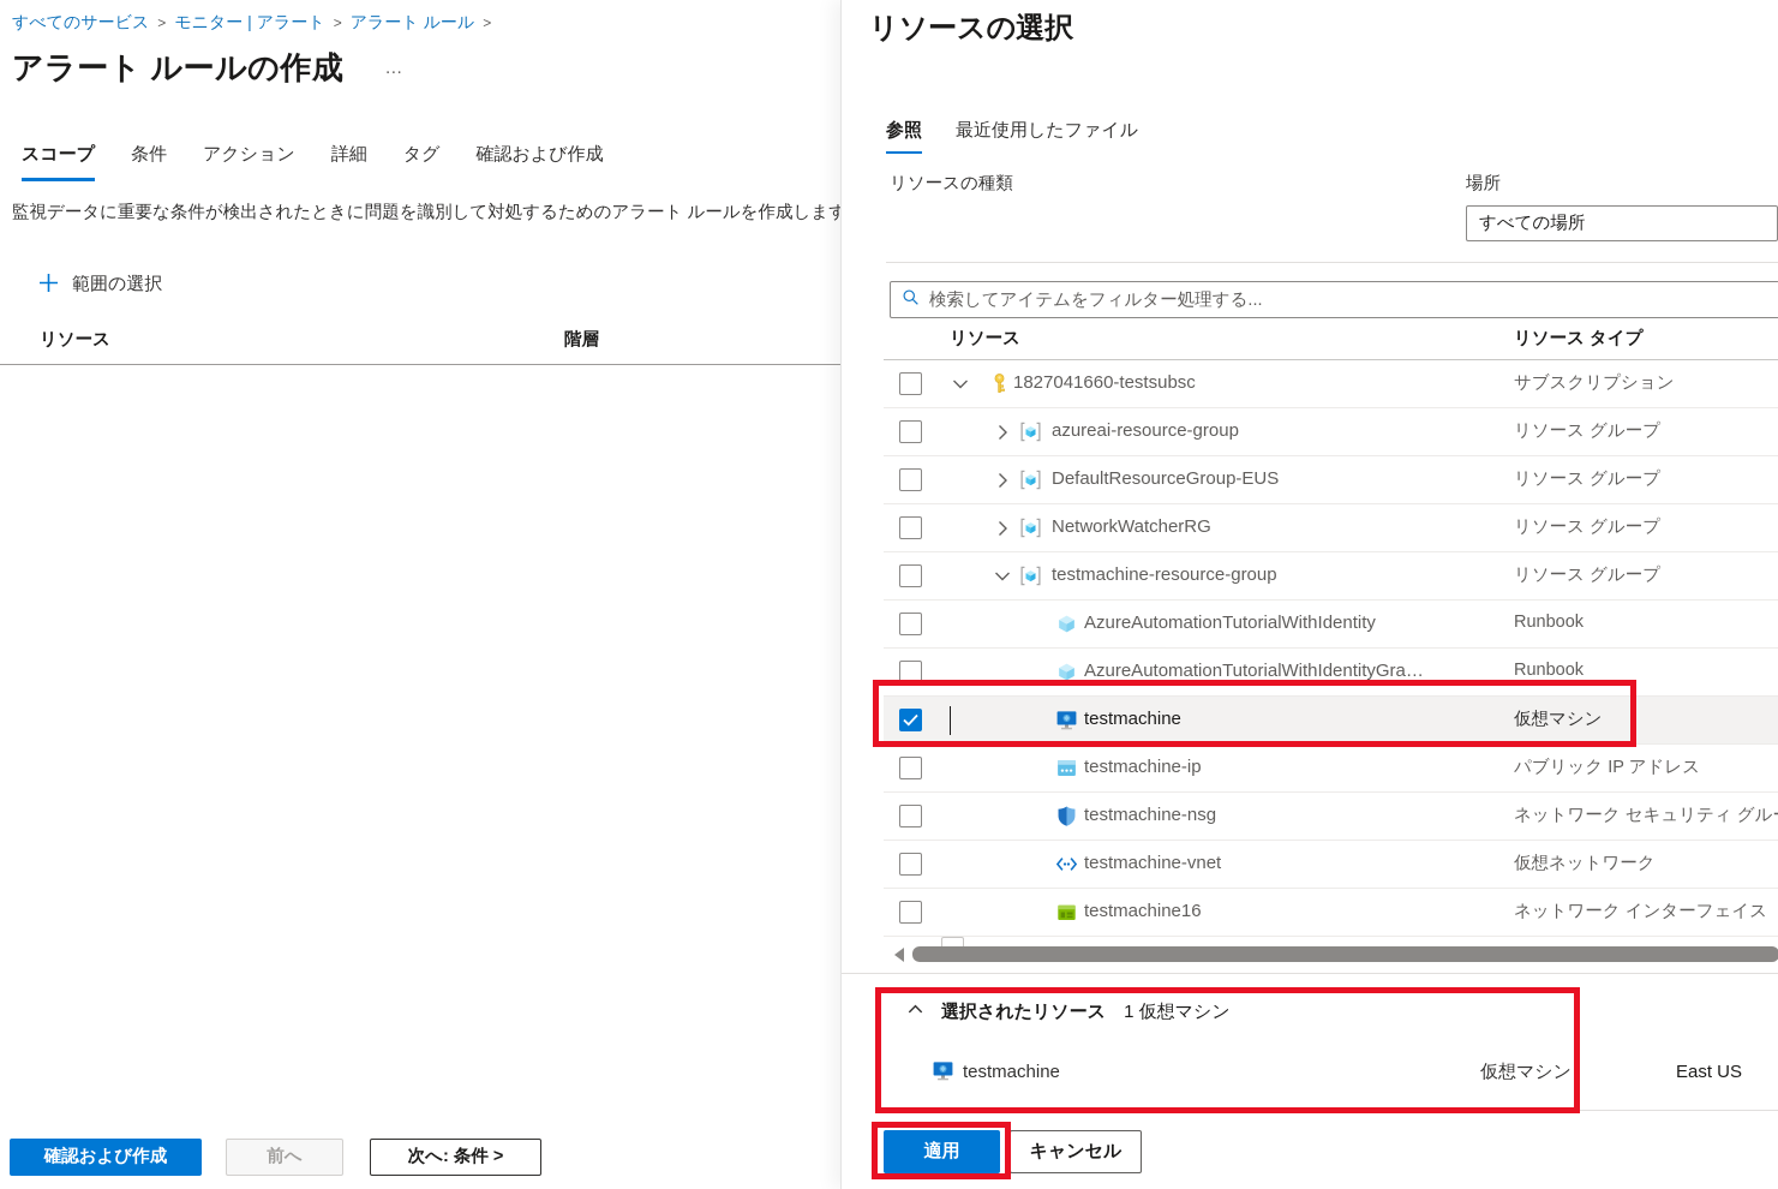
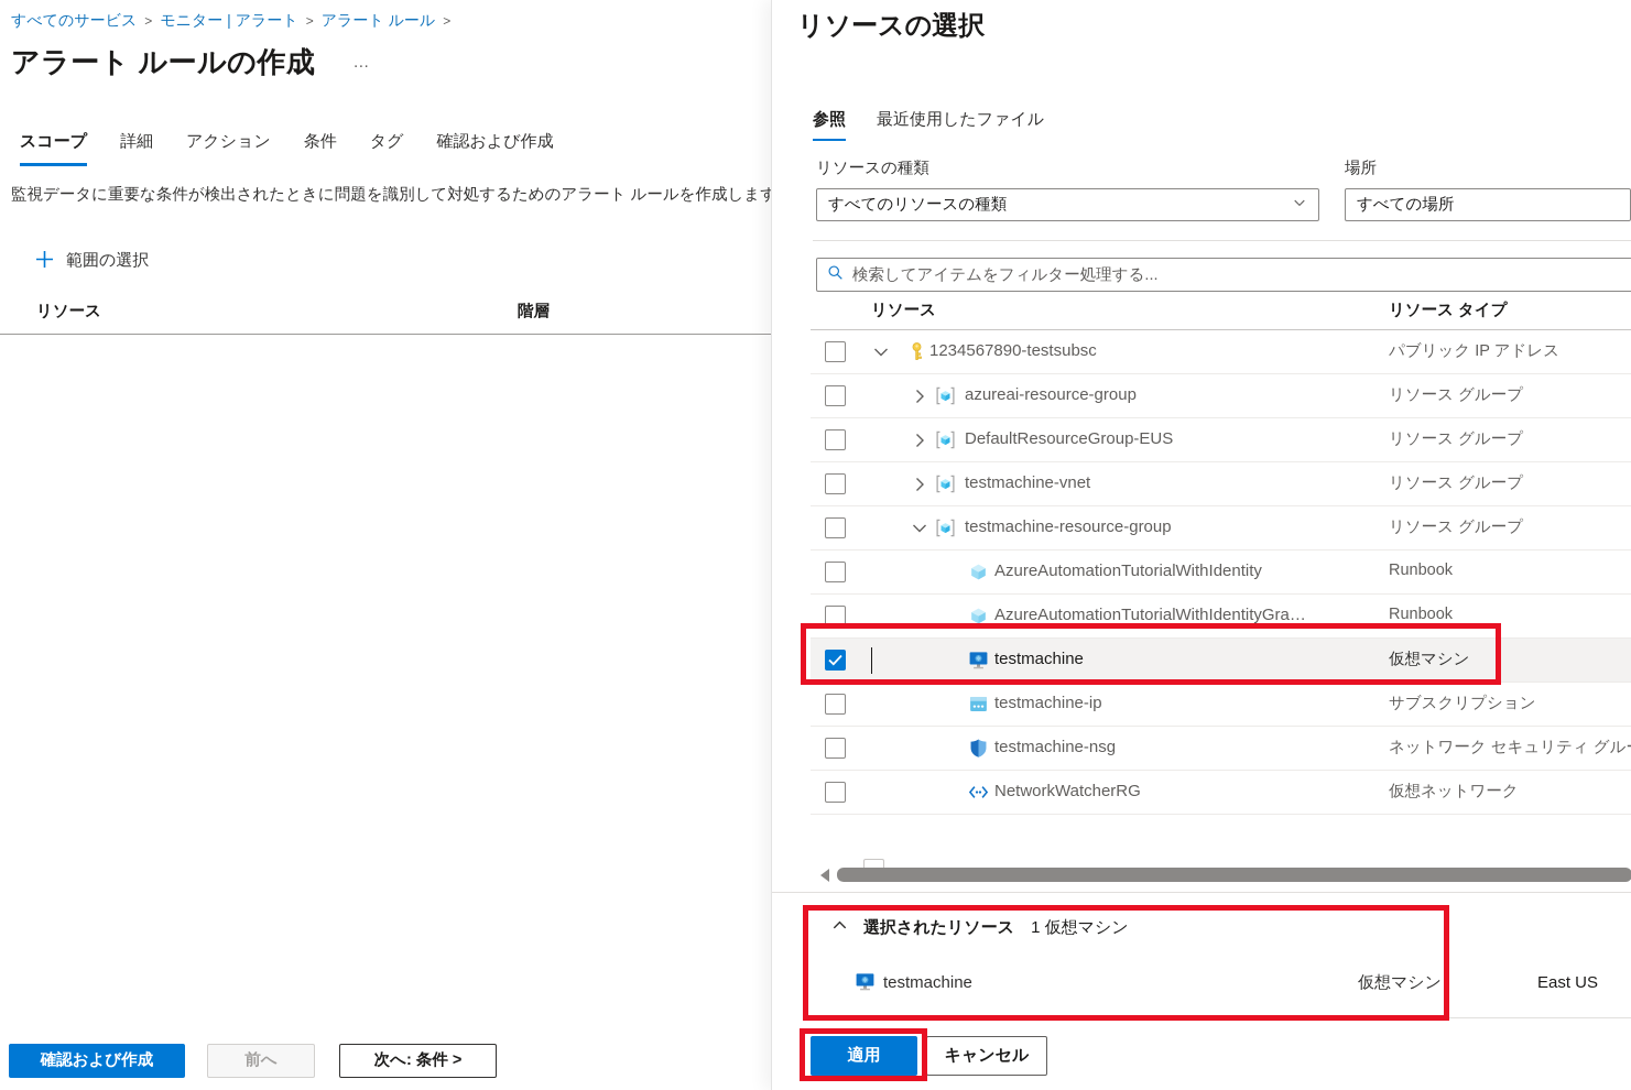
  すべてのサービス > モニター | アラート > アラート ルール >
  アラート ルールの作成
  …
  スコープ
- 条件
+ 詳細
  アクション
- 詳細
+ 条件
  タグ
  確認および作成
  監視データに重要な条件が検出されたときに問題を識別して対処するためのアラート ルールを作成します
  範囲の選択
  リソース
  階層
  確認および作成
  前へ
  次へ: 条件 >
  リソースの選択
  参照
  最近使用したファイル
  リソースの種類
+ すべてのリソースの種類
  場所
  すべての場所
  検索してアイテムをフィルター処理する...
  リソース
  リソース タイプ
- 1827041660-testsubsc
+ 1234567890-testsubsc
- サブスクリプション
+ パブリック IP アドレス
  azureai-resource-group
  リソース グループ
  DefaultResourceGroup-EUS
  リソース グループ
- NetworkWatcherRG
+ testmachine-vnet
  リソース グループ
  testmachine-resource-group
  リソース グループ
  AzureAutomationTutorialWithIdentity
  Runbook
  AzureAutomationTutorialWithIdentityGra…
  Runbook
  testmachine
  仮想マシン
  testmachine-ip
- パブリック IP アドレス
+ サブスクリプション
  testmachine-nsg
  ネットワーク セキュリティ グル
- testmachine-vnet
+ NetworkWatcherRG
  仮想ネットワーク
- testmachine16
- ネットワーク インターフェイス
  選択されたリソース
  1 仮想マシン
  testmachine
  仮想マシン
  East US
  適用
  キャンセル
